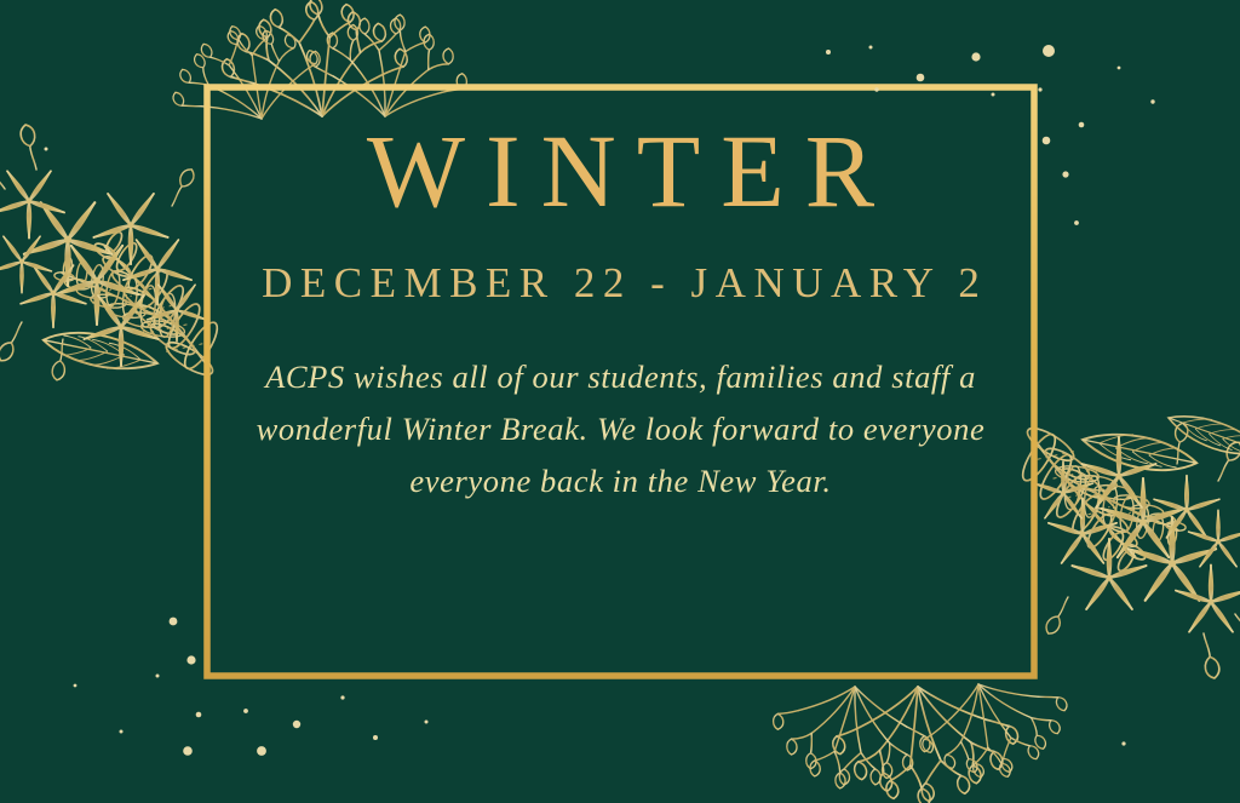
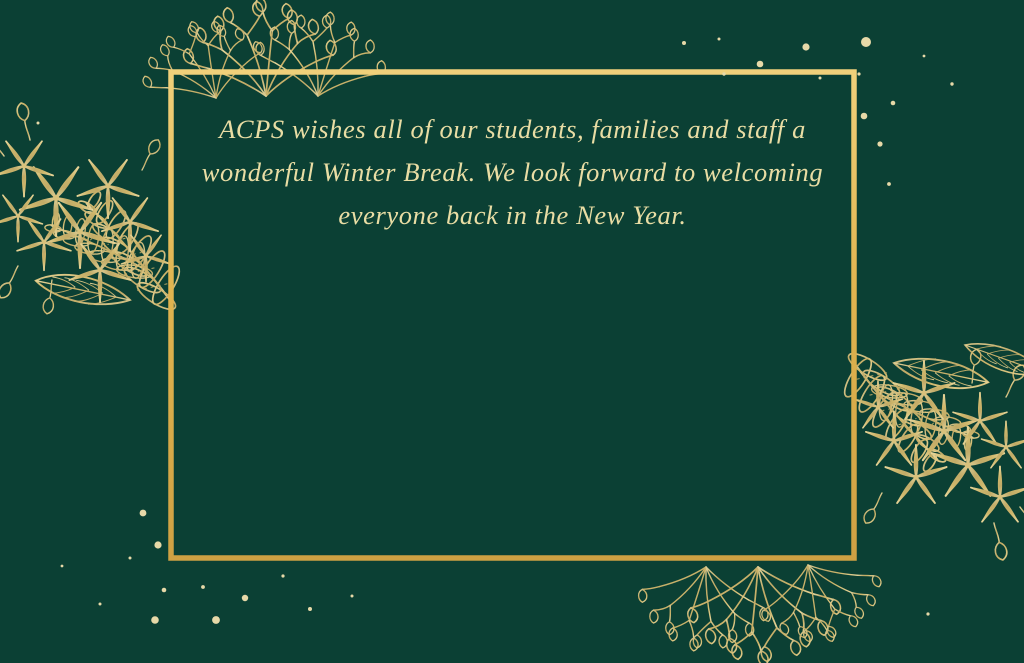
- WINTER
- DECEMBER 22 - JANUARY 2
- ACPS wishes all of our students, families and staff a wonderful Winter Break. We look forward to everyone everyone back in the New Year.
+ ACPS wishes all of our students, families and staff a wonderful Winter Break. We look forward to welcoming everyone back in the New Year.
